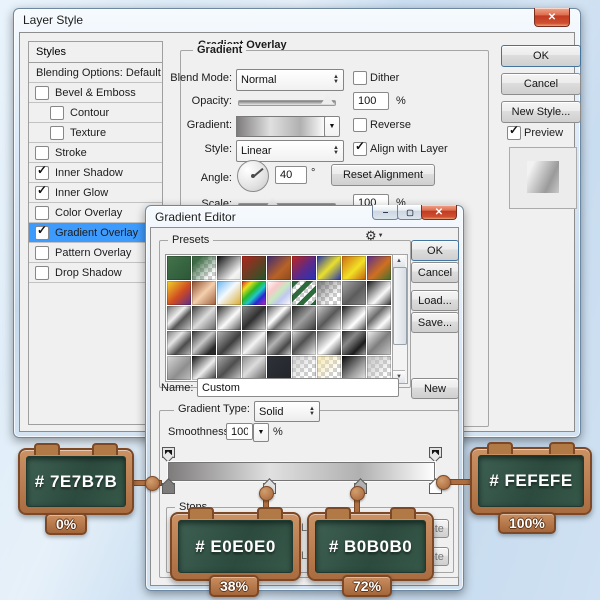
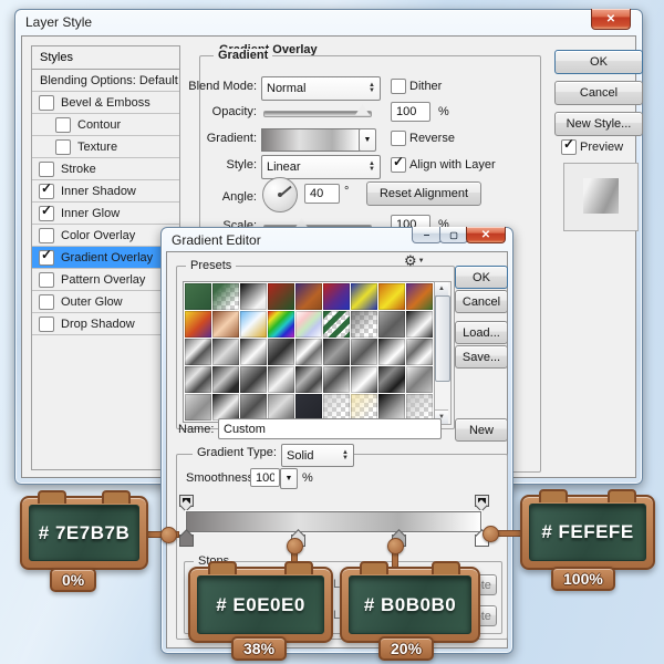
  Layer Style
  ✕
  Styles
  Blending Options: Default
  Bevel & Emboss
  Contour
  Texture
  Stroke
  ✓
  Inner Shadow
  ✓
  Inner Glow
  Color Overlay
  ✓
  Gradient Overlay
  Pattern Overlay
+ Outer Glow
  Drop Shadow
  Gradient
  Blend Mode:
  Normal
  Dither
  Opacity:
  100
  %
  Gradient:
  Reverse
  Style:
  Linear
  ✓
  Align with Layer
  Angle:
  40
  °
  Reset Alignment
  Scale:
  100
  %
  OK
  Cancel
  New Style...
  ✓
  Preview
  Gradient Editor
  –
  ▢
  ✕
  Presets
  ⚙
  OK
  Cancel
  Load...
  Save...
  Name:
  Custom
  New
  Gradient Type:
  Solid
  Smoothnes
  100
  %
  # 7E7B7B
  0%
  # E0E0E0
  38%
  # B0B0B0
- 72%
+ 20%
  # FEFEFE
  100%
